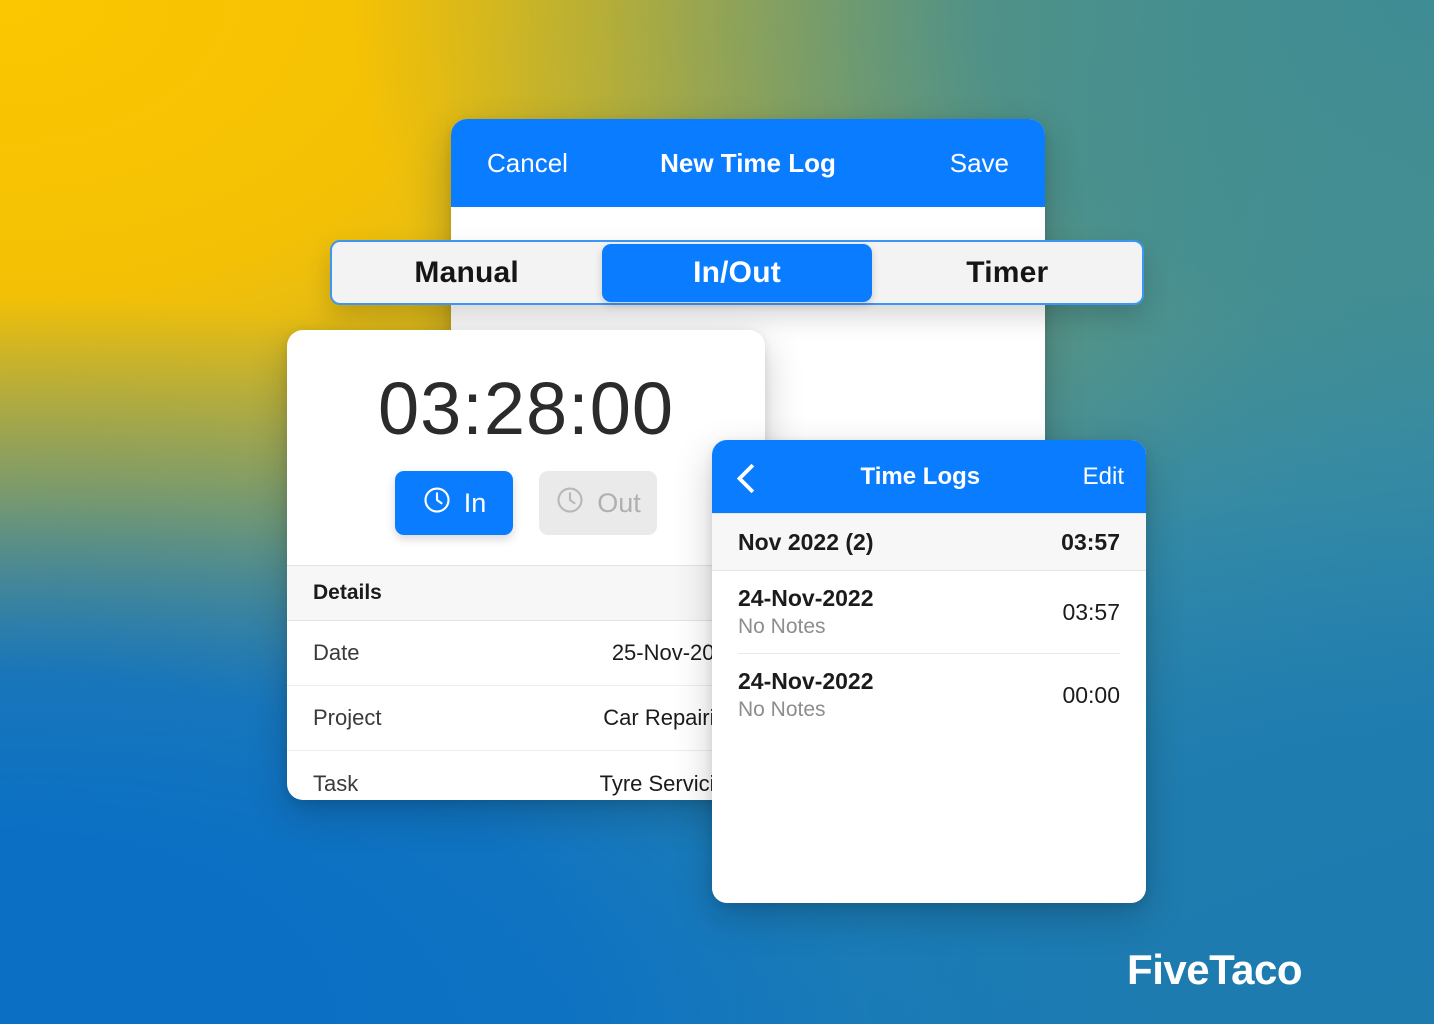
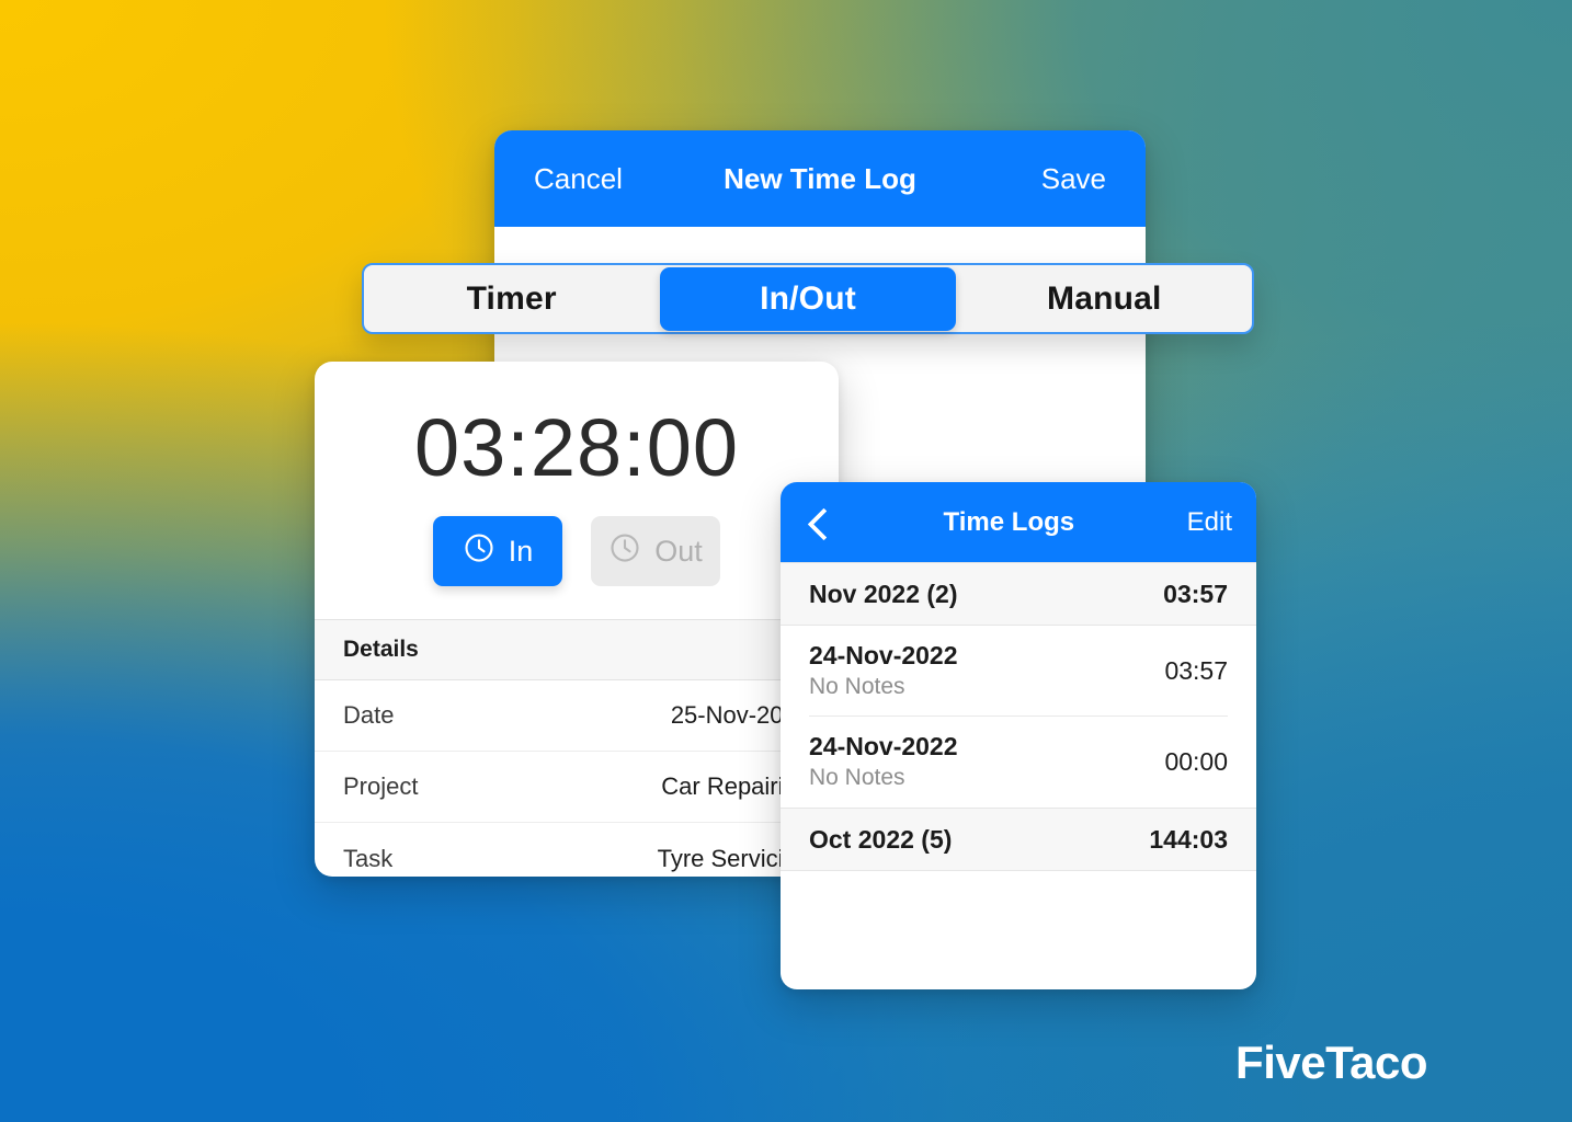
  Cancel
  New Time Log
  Save
- Manual
+ Timer
  In/Out
- Timer
+ Manual
  03:28:00
  In
  Out
  Details
  Date
  25-Nov-20
  Project
  Car Repair
  Task
  Tyre Servic
  Time Logs
  Edit
  Nov 2022 (2)
  03:57
  24-Nov-2022
  No Notes
  03:57
  24-Nov-2022
  No Notes
  00:00
+ Oct 2022 (5)
+ 144:03
  FiveTaco
